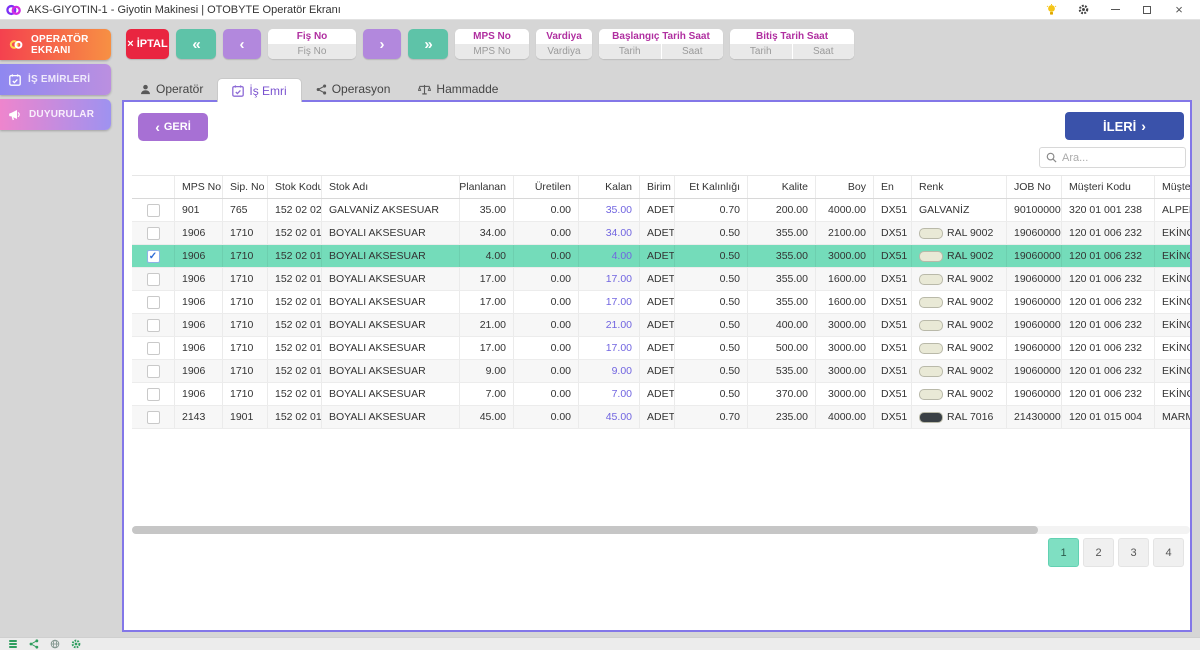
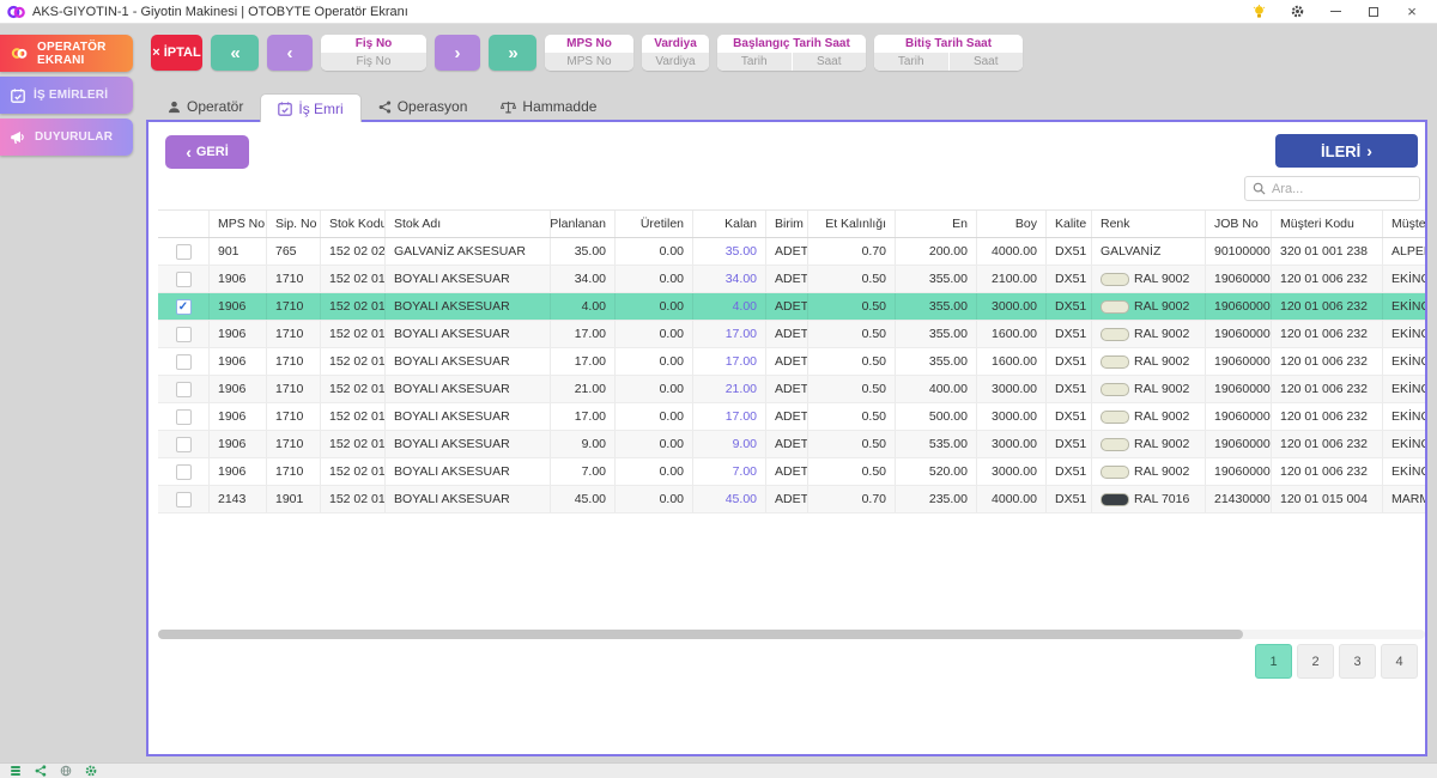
  AKS-GIYOTIN-1 - Giyotin Makinesi | OTOBYTE Operatör Ekranı
  ×
  OPERATÖR EKRANI
  İŞ EMİRLERİ
  DUYURULAR
  ×
  İPTAL
  «
  ‹
  Fiş No
  Fiş No
  ›
  »
  MPS No
  MPS No
  Vardiya
  Vardiya
  Başlangıç Tarih Saat
  Tarih
  Saat
  Bitiş Tarih Saat
  Tarih
  Saat
  Operatör
  İş Emri
  Operasyon
  Hammadde
  ‹
  GERİ
  İLERİ
  ›
  Ara...
  MPS No
  Sip. No
  Stok Kodu
  Stok Adı
  Planlanan
  Üretilen
  Kalan
  Birim
  Et Kalınlığı
- Kalite
+ En
  Boy
- En
+ Kalite
  Renk
  JOB No
  Müşteri Kodu
  Müşte
  901
  765
  152 02 02
  GALVANİZ AKSESUAR
  35.00
  0.00
  35.00
  ADET
  0.70
  200.00
  4000.00
  DX51
  GALVANİZ
  90100000
  320 01 001 238
  1906
  1710
  152 02 01
  BOYALI AKSESUAR
  34.00
  0.00
  34.00
  ADET
  0.50
  355.00
  2100.00
  DX51
  RAL 9002
  19060000
  120 01 006 232
  ✓
  1906
  1710
  152 02 01
  BOYALI AKSESUAR
  4.00
  0.00
  4.00
  ADET
  0.50
  355.00
  3000.00
  DX51
  RAL 9002
  19060000
  120 01 006 232
  1906
  1710
  152 02 01
  BOYALI AKSESUAR
  17.00
  0.00
  17.00
  ADET
  0.50
  355.00
  1600.00
  DX51
  RAL 9002
  19060000
  120 01 006 232
  1906
  1710
  152 02 01
  BOYALI AKSESUAR
  17.00
  0.00
  17.00
  ADET
  0.50
  355.00
  1600.00
  DX51
  RAL 9002
  19060000
  120 01 006 232
  1906
  1710
  152 02 01
  BOYALI AKSESUAR
  21.00
  0.00
  21.00
  ADET
  0.50
  400.00
  3000.00
  DX51
  RAL 9002
  19060000
  120 01 006 232
  1906
  1710
  152 02 01
  BOYALI AKSESUAR
  17.00
  0.00
  17.00
  ADET
  0.50
  500.00
  3000.00
  DX51
  RAL 9002
  19060000
  120 01 006 232
  1906
  1710
  152 02 01
  BOYALI AKSESUAR
  9.00
  0.00
  9.00
  ADET
  0.50
  535.00
  3000.00
  DX51
  RAL 9002
  19060000
  120 01 006 232
  1906
  1710
  152 02 01
  BOYALI AKSESUAR
  7.00
  0.00
  7.00
  ADET
  0.50
- 370.00
+ 520.00
  3000.00
  DX51
  RAL 9002
  19060000
  120 01 006 232
  2143
  1901
  152 02 01
  BOYALI AKSESUAR
  45.00
  0.00
  45.00
  ADET
  0.70
  235.00
  4000.00
  DX51
  RAL 7016
  21430000
  120 01 015 004
  MARM
  1
  2
  3
  4
